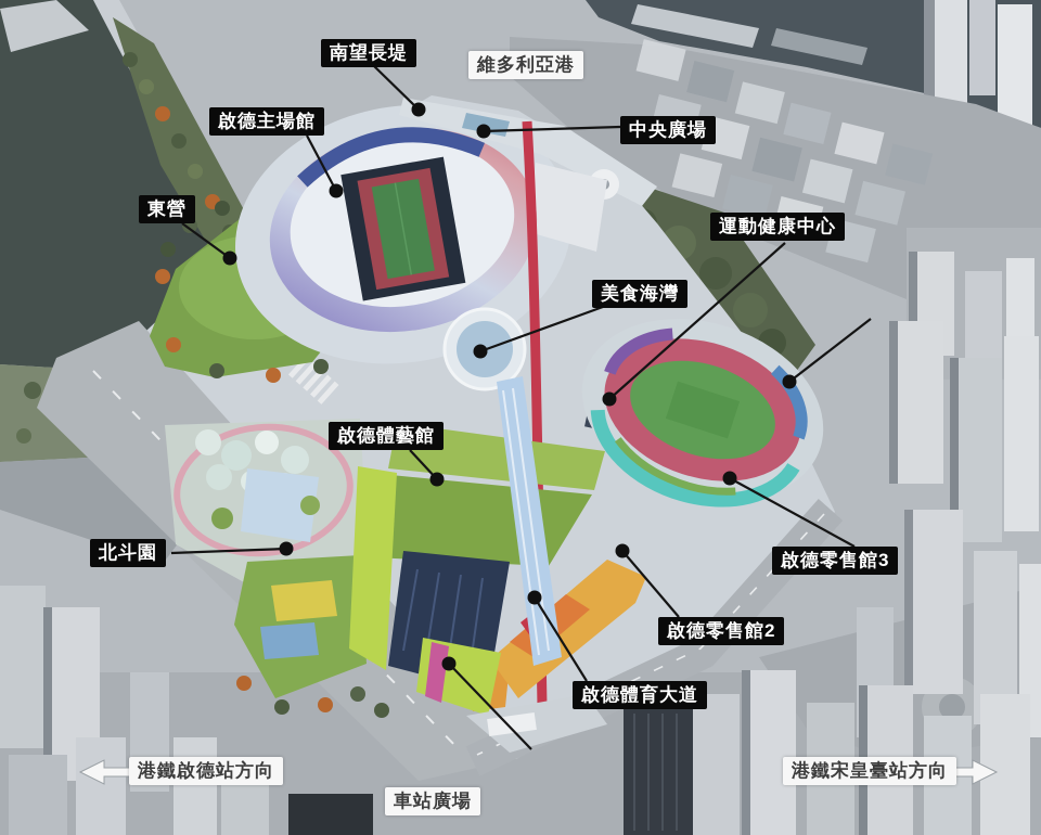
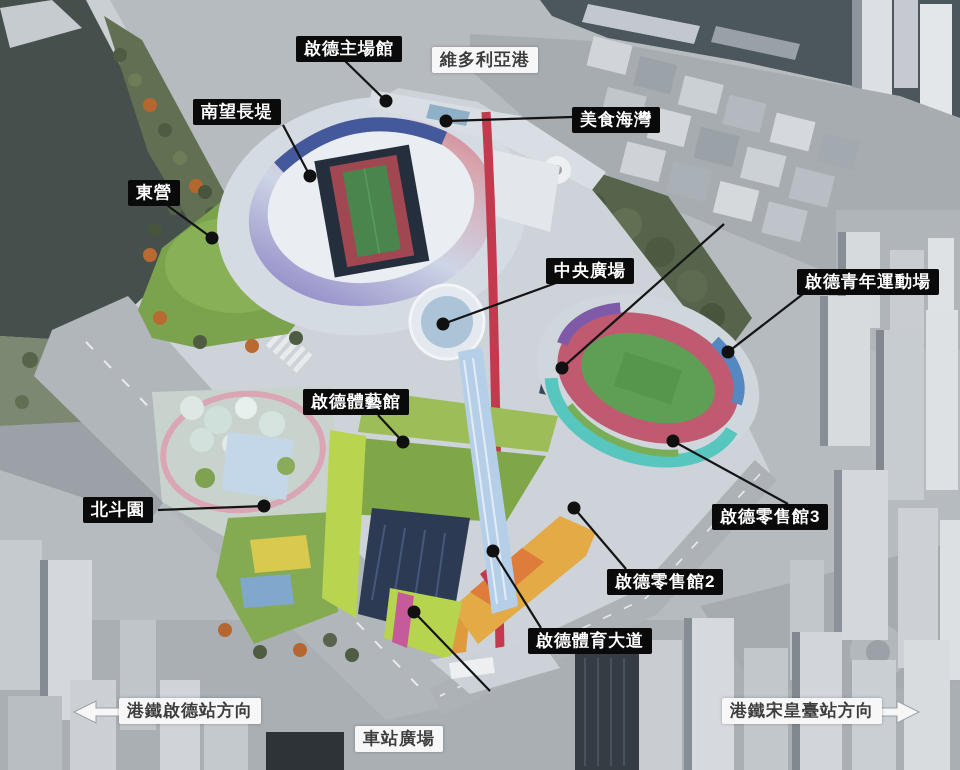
- 南望長堤
+ 啟德主場館
  維多利亞港
- 啟德主場館
+ 南望長堤
- 中央廣場
+ 美食海灣
  東營
- 運動健康中心
- 美食海灣
+ 中央廣場
+ 啟德青年運動場
  啟德體藝館
  北斗園
  啟德零售館3
  啟德零售館2
  啟德體育大道
  車站廣場
  港鐵啟德站方向
  港鐵宋皇臺站方向
